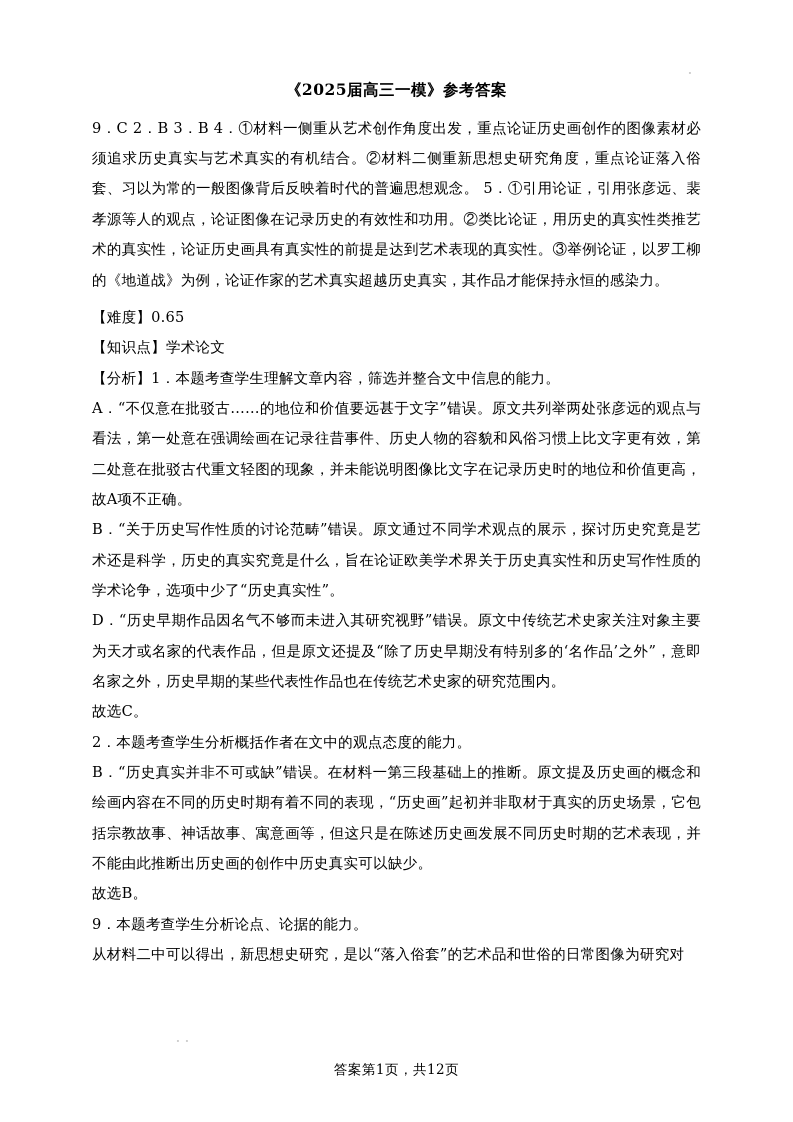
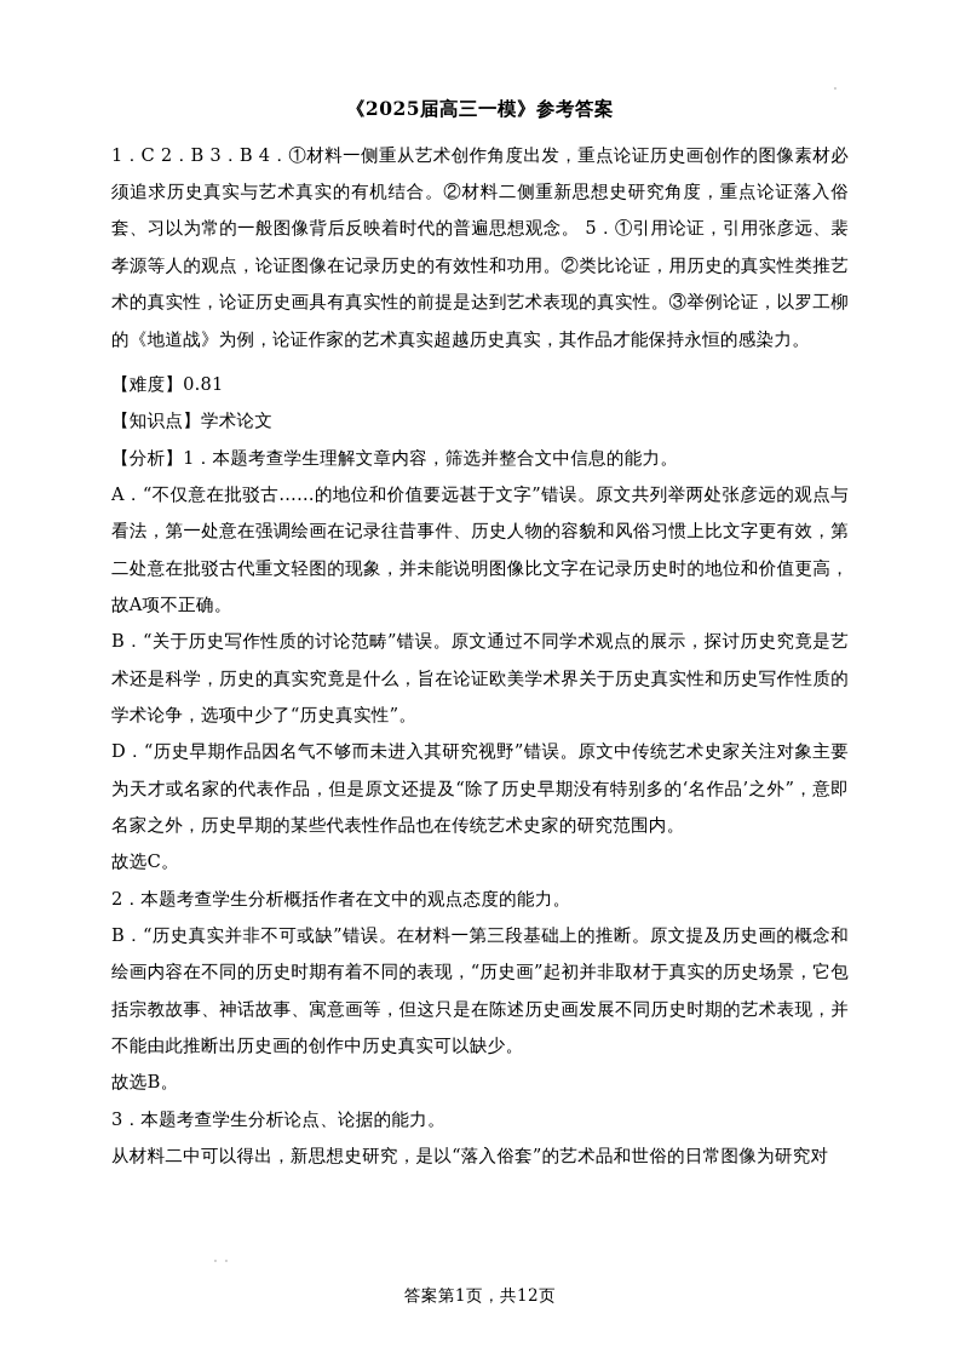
  。
  《2025届高三一模》参考答案
- 9．C 2．B 3．B 4．①材料一侧重从艺术创作角度出发，重点论证历史画创作的图像素材必须追求历史真实与艺术真实的有机结合。②材料二侧重新思想史研究角度，重点论证落入俗套、习以为常的一般图像背后反映着时代的普遍思想观念。 5．①引用论证，引用张彦远、裴孝源等人的观点，论证图像在记录历史的有效性和功用。②类比论证，用历史的真实性类推艺术的真实性，论证历史画具有真实性的前提是达到艺术表现的真实性。③举例论证，以罗工柳的《地道战》为例，论证作家的艺术真实超越历史真实，其作品才能保持永恒的感染力。
+ 1．C 2．B 3．B 4．①材料一侧重从艺术创作角度出发，重点论证历史画创作的图像素材必须追求历史真实与艺术真实的有机结合。②材料二侧重新思想史研究角度，重点论证落入俗套、习以为常的一般图像背后反映着时代的普遍思想观念。 5．①引用论证，引用张彦远、裴孝源等人的观点，论证图像在记录历史的有效性和功用。②类比论证，用历史的真实性类推艺术的真实性，论证历史画具有真实性的前提是达到艺术表现的真实性。③举例论证，以罗工柳的《地道战》为例，论证作家的艺术真实超越历史真实，其作品才能保持永恒的感染力。
- 【难度】0.65
+ 【难度】0.81
  【知识点】学术论文
  【分析】1．本题考查学生理解文章内容，筛选并整合文中信息的能力。
  A．“不仅意在批驳古……的地位和价值要远甚于文字”错误。原文共列举两处张彦远的观点与看法，第一处意在强调绘画在记录往昔事件、历史人物的容貌和风俗习惯上比文字更有效，第二处意在批驳古代重文轻图的现象，并未能说明图像比文字在记录历史时的地位和价值更高，故A项不正确。
  B．“关于历史写作性质的讨论范畴”错误。原文通过不同学术观点的展示，探讨历史究竟是艺术还是科学，历史的真实究竟是什么，旨在论证欧美学术界关于历史真实性和历史写作性质的学术论争，选项中少了“历史真实性”。
  D．“历史早期作品因名气不够而未进入其研究视野”错误。原文中传统艺术史家关注对象主要为天才或名家的代表作品，但是原文还提及“除了历史早期没有特别多的‘名作品’之外”，意即名家之外，历史早期的某些代表性作品也在传统艺术史家的研究范围内。
  故选C。
  2．本题考查学生分析概括作者在文中的观点态度的能力。
  B．“历史真实并非不可或缺”错误。在材料一第三段基础上的推断。原文提及历史画的概念和绘画内容在不同的历史时期有着不同的表现，“历史画”起初并非取材于真实的历史场景，它包括宗教故事、神话故事、寓意画等，但这只是在陈述历史画发展不同历史时期的艺术表现，并不能由此推断出历史画的创作中历史真实可以缺少。
  故选B。
- 9．本题考查学生分析论点、论据的能力。
+ 3．本题考查学生分析论点、论据的能力。
  从材料二中可以得出，新思想史研究，是以“落入俗套”的艺术品和世俗的日常图像为研究对
  。。
  答案第1页，共12页
